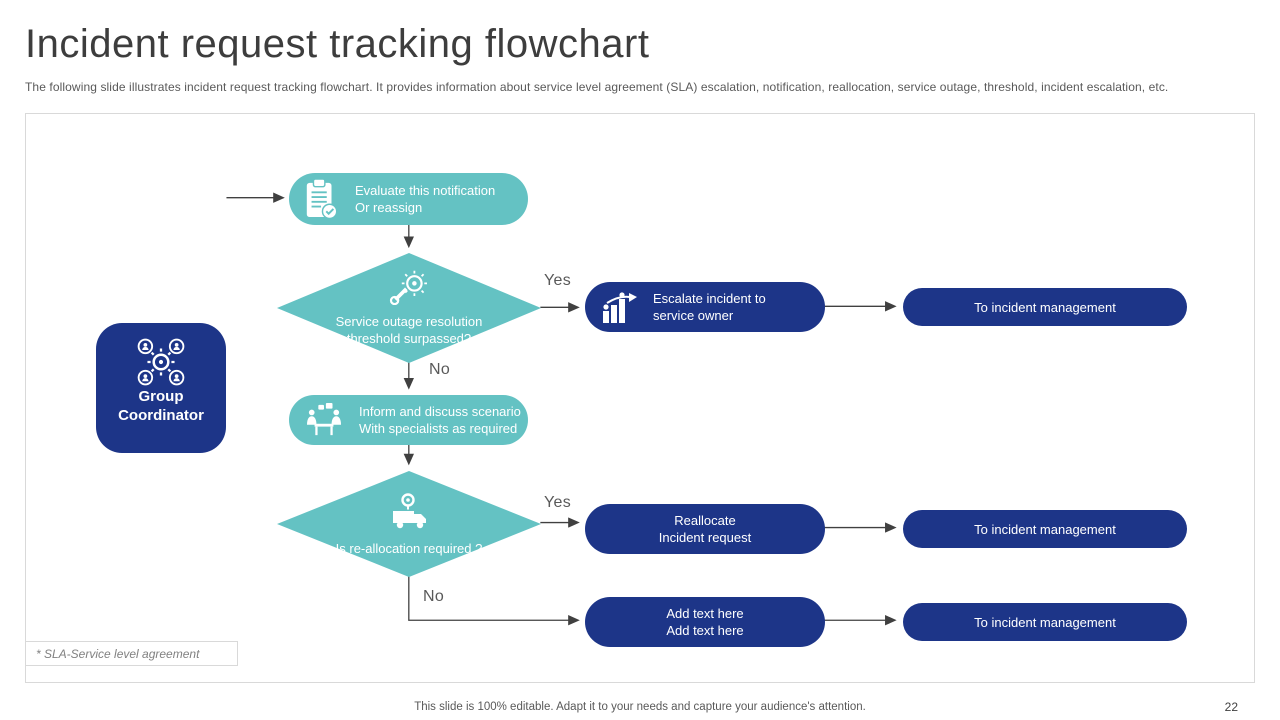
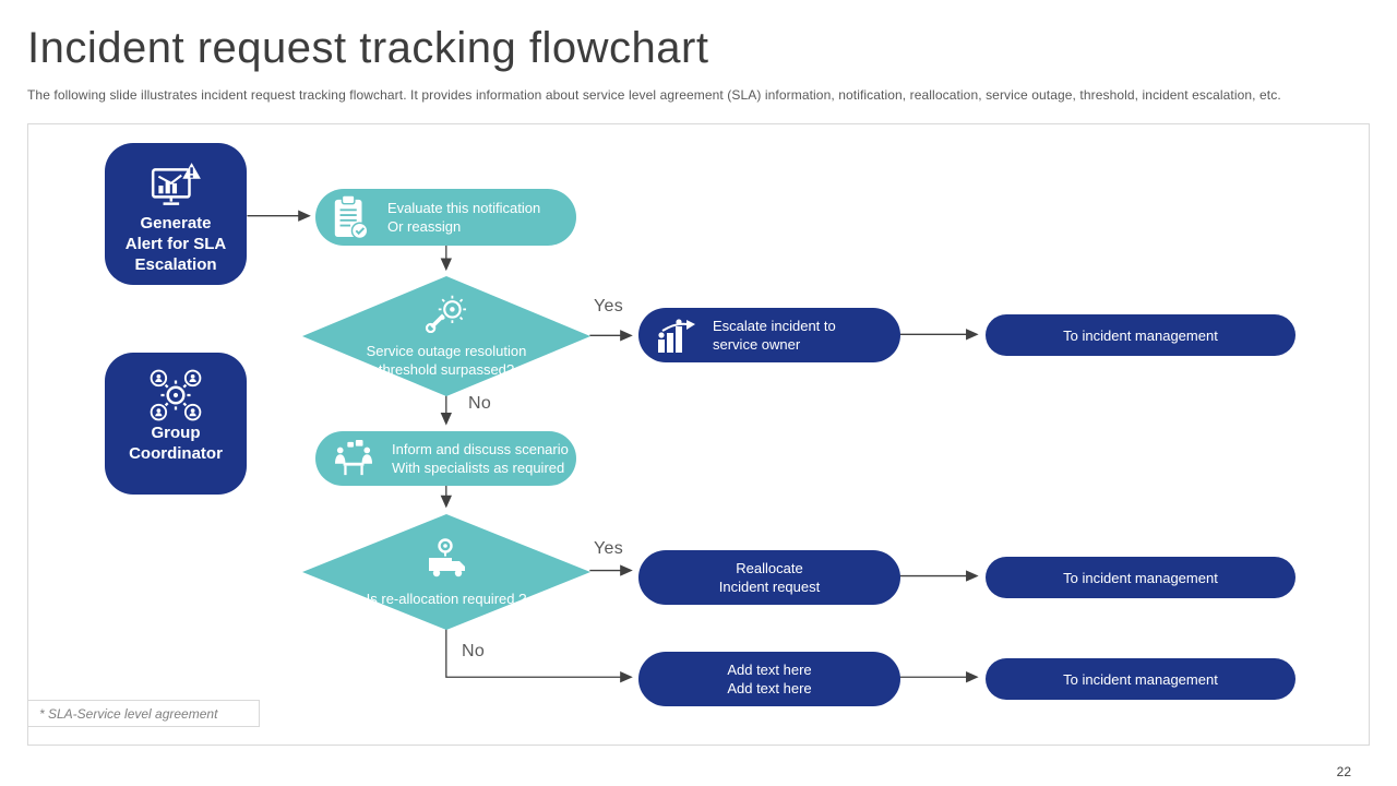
  Incident request tracking flowchart
- The following slide illustrates incident request tracking flowchart. It provides information about service level agreement (SLA) escalation, notification, reallocation, service outage, threshold, incident escalation, etc.
+ The following slide illustrates incident request tracking flowchart. It provides information about service level agreement (SLA) information, notification, reallocation, service outage, threshold, incident escalation, etc.
+ Generate
+ Alert for SLA
+ Escalation
  Group
  Coordinator
  Evaluate this notification
  Or reassign
  Service outage resolution
  threshold surpassed?
  Escalate incident to
  service owner
  To incident management
  Yes
  No
  Inform and discuss scenario
  With specialists as required
  Is re-allocation required ?
  Reallocate
  Incident request
  To incident management
  Yes
  No
  Add text here
  Add text here
  To incident management
  * SLA-Service level agreement
- This slide is 100% editable. Adapt it to your needs and capture your audience's attention.
  22
